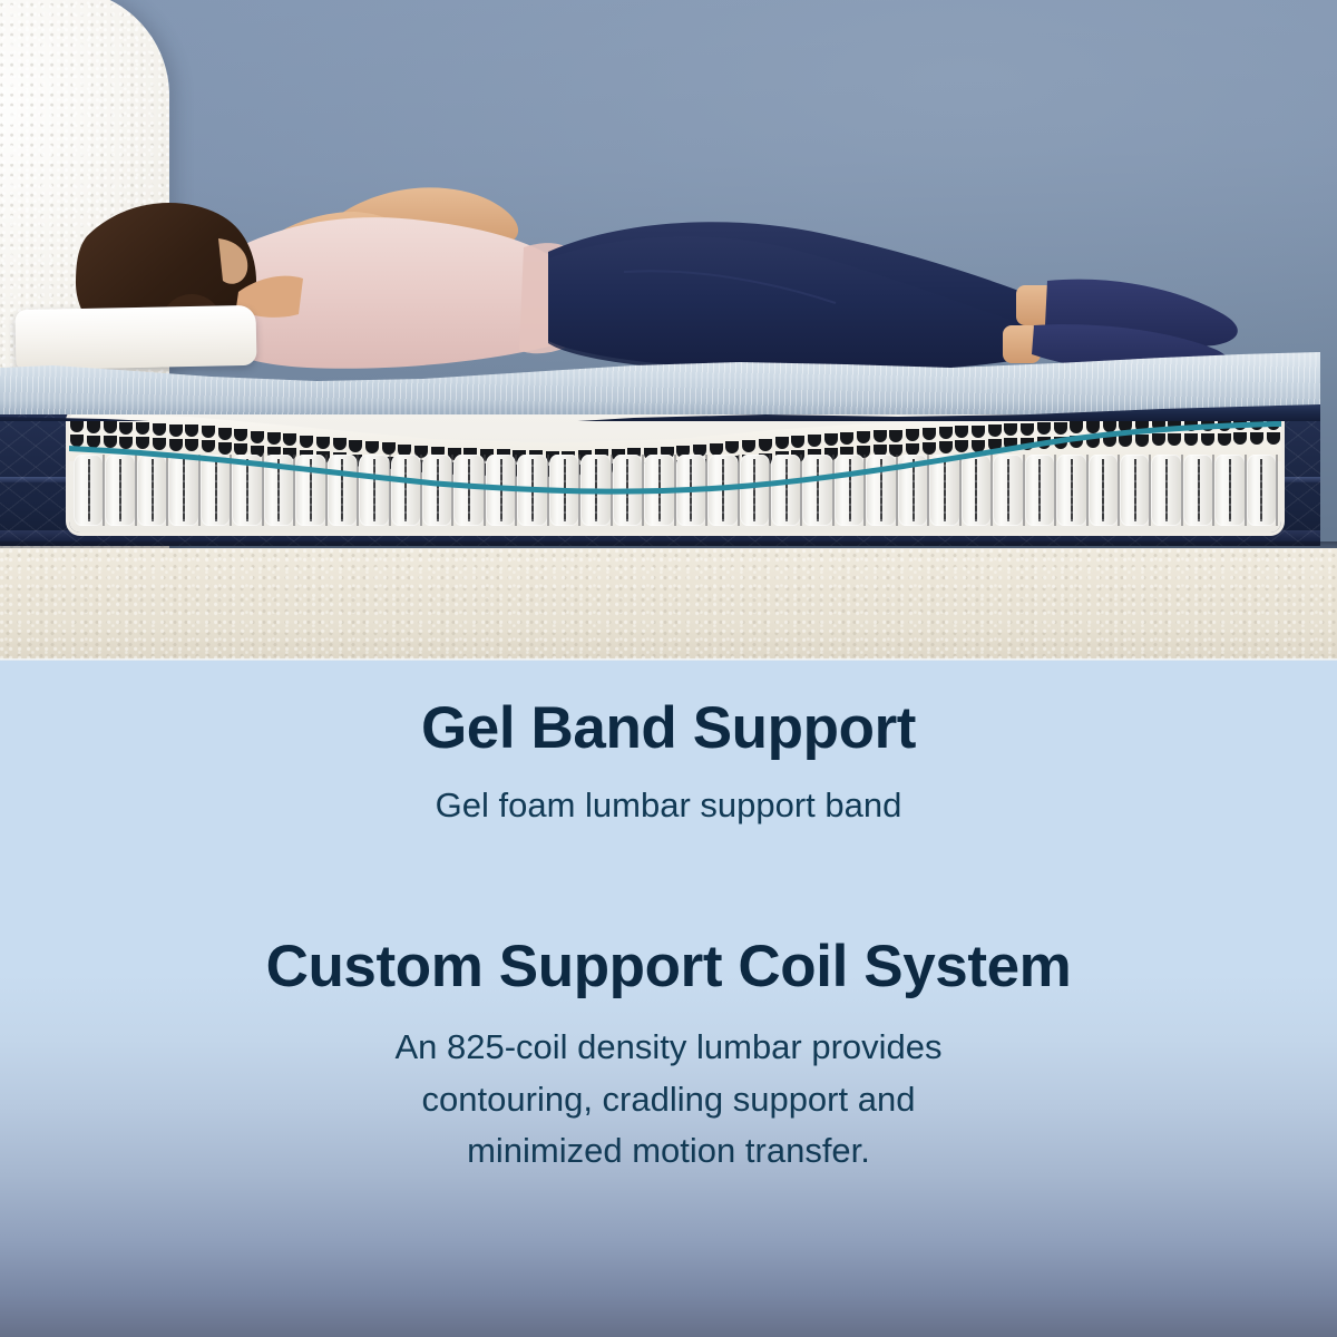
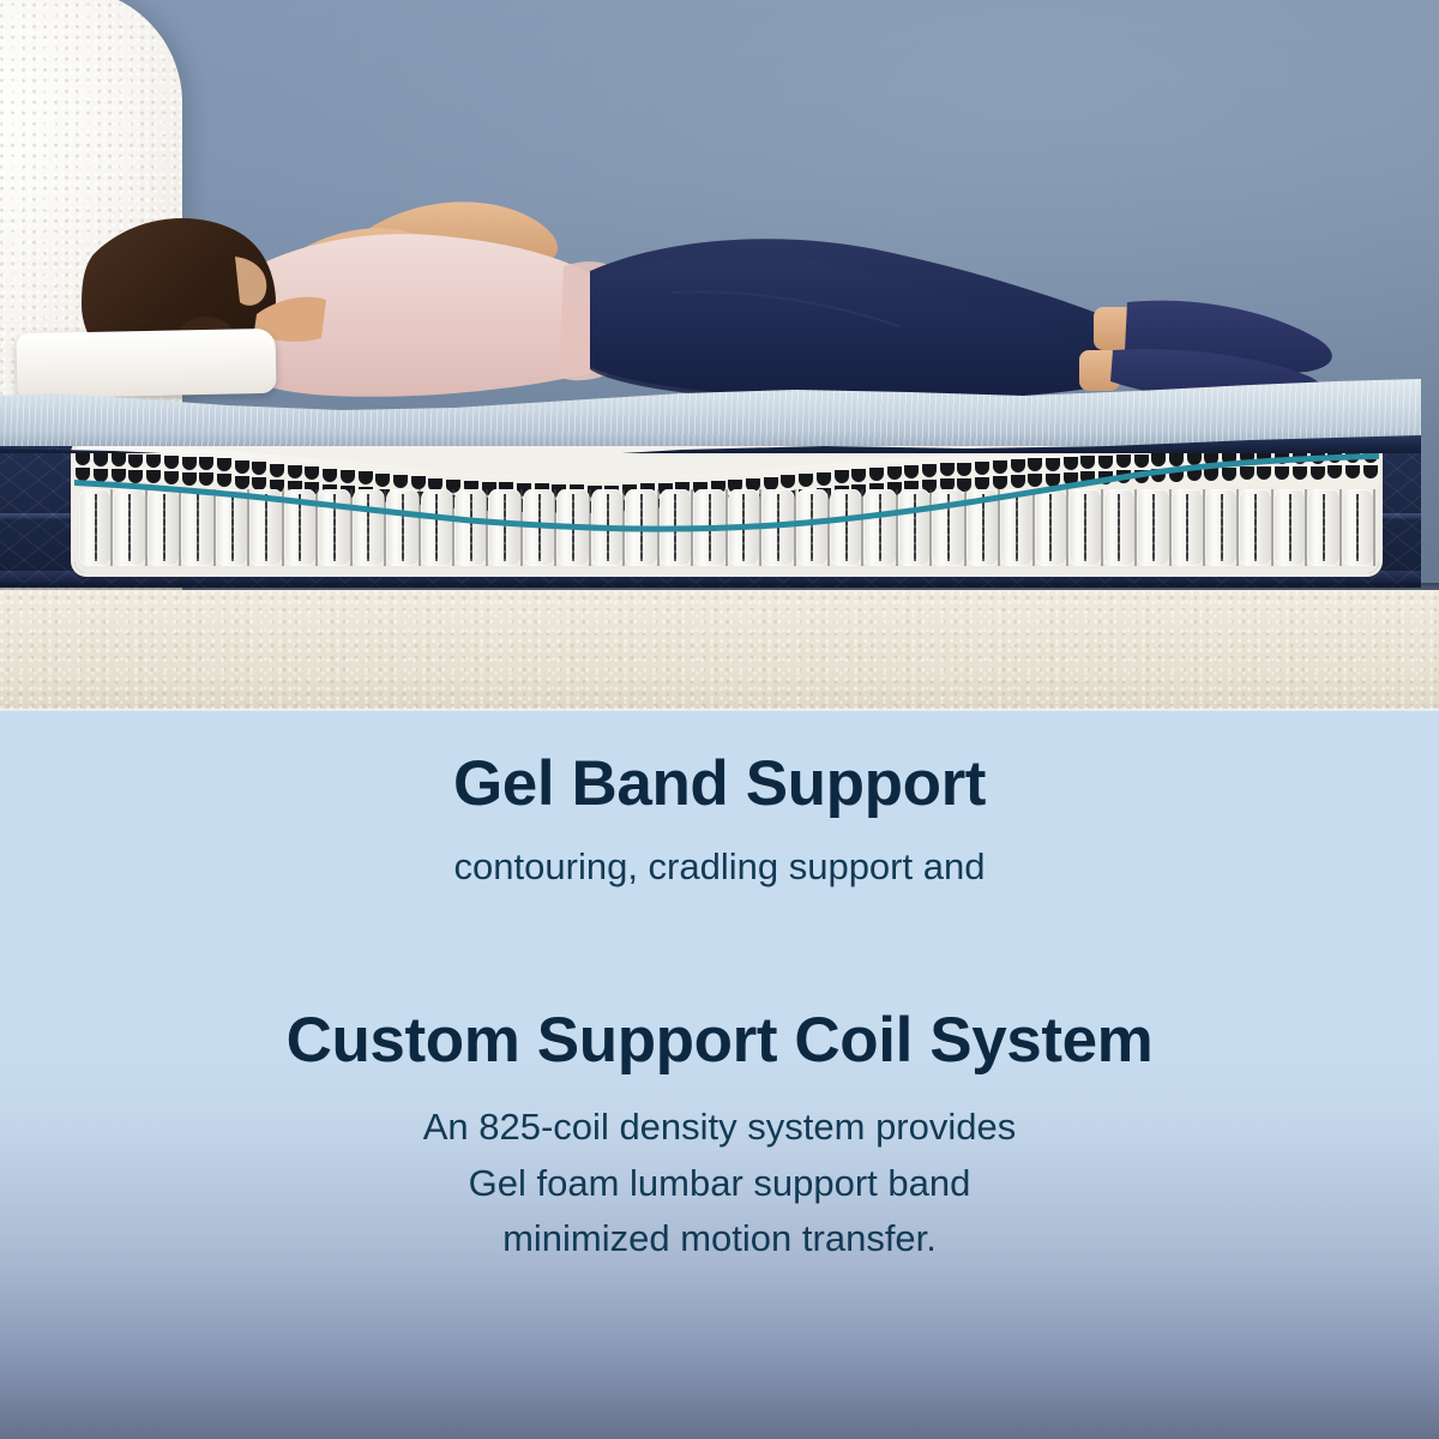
  Gel Band Support
- Gel foam lumbar support band
+ contouring, cradling support and
  Custom Support Coil System
- An 825-coil density lumbar provides
+ An 825-coil density system provides
- contouring, cradling support and
+ Gel foam lumbar support band
  minimized motion transfer.
